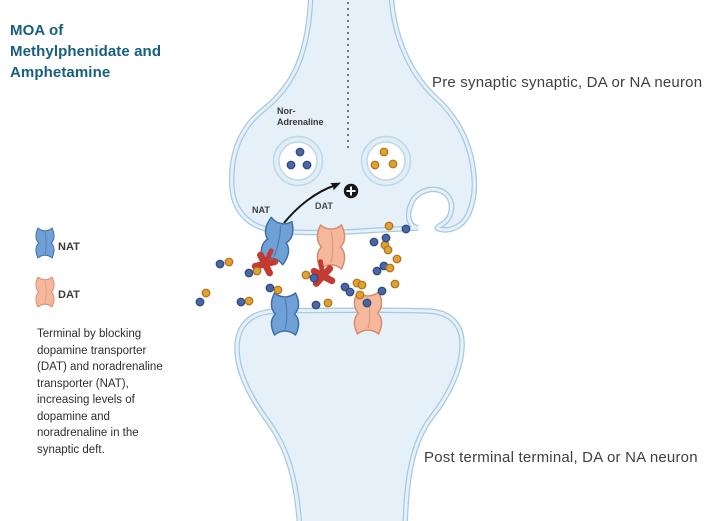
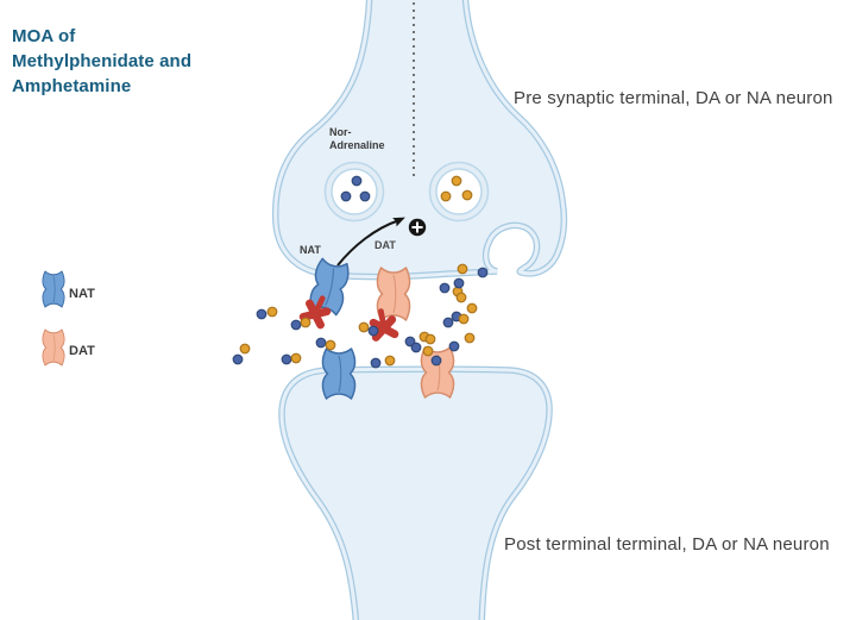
  MOA of
  Methylphenidate and
  Amphetamine
  NAT
  DAT
- Terminal by blocking
- dopamine transporter
- (DAT) and noradrenaline
- transporter (NAT),
- increasing levels of
- dopamine and
- noradrenaline in the
- synaptic deft.
- Pre synaptic synaptic, DA or NA neuron
+ Pre synaptic terminal, DA or NA neuron
  Post terminal terminal, DA or NA neuron
  Nor-
  Adrenaline
  NAT
  DAT
